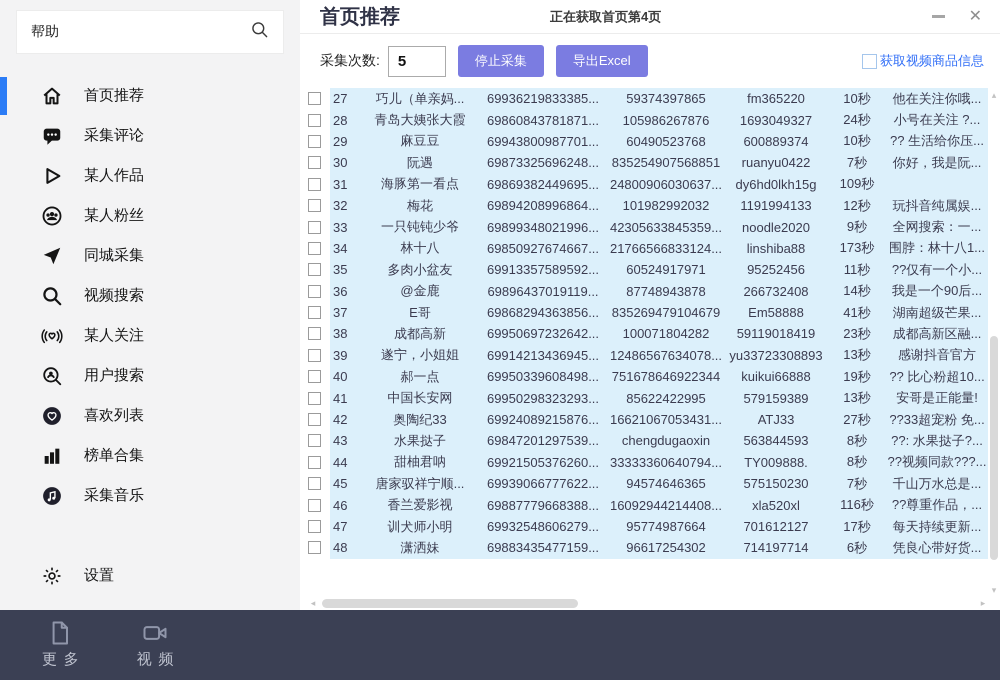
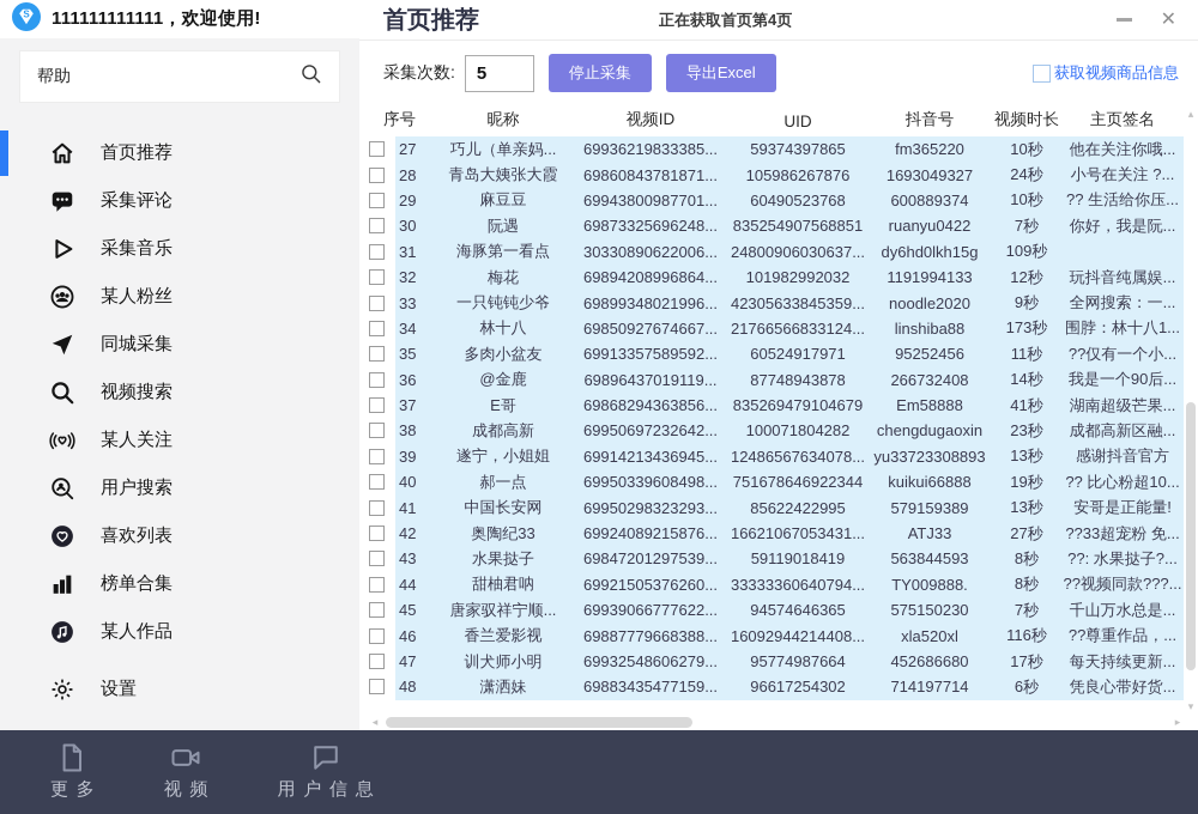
+ S
+ 111111111111，欢迎使用!
  帮助
  首页推荐
  采集评论
- 某人作品
+ 采集音乐
  某人粉丝
  同城采集
  视频搜索
  某人关注
  用户搜索
  喜欢列表
  榜单合集
- 采集音乐
+ 某人作品
  设置
  首页推荐
  正在获取首页第4页
  ✕
  采集次数:
  5
  停止采集
  导出Excel
  获取视频商品信息
+ 序号
+ 昵称
+ 视频ID
+ UID
+ 抖音号
+ 视频时长
+ 主页签名
  27
  巧儿（单亲妈...
  69936219833385...
  59374397865
  fm365220
  10秒
  他在关注你哦...
  28
  青岛大姨张大霞
  69860843781871...
  105986267876
  1693049327
  24秒
  小号在关注 ?...
  29
  麻豆豆
  69943800987701...
  60490523768
  600889374
  10秒
  ?? 生活给你压...
  30
  阮遇
  69873325696248...
  835254907568851
  ruanyu0422
  7秒
  你好，我是阮...
  31
  海豚第一看点
- 69869382449695...
+ 30330890622006...
  24800906030637...
  dy6hd0lkh15g
  109秒
  32
  梅花
  69894208996864...
  101982992032
  1191994133
  12秒
  玩抖音纯属娱...
  33
  一只钝钝少爷
  69899348021996...
  42305633845359...
  noodle2020
  9秒
  全网搜索：一...
  34
  林十八
  69850927674667...
  21766566833124...
  linshiba88
  173秒
  围脖：林十八1...
  35
  多肉小盆友
  69913357589592...
  60524917971
  95252456
  11秒
  ??仅有一个小...
  36
  @金鹿
  69896437019119...
  87748943878
  266732408
  14秒
  我是一个90后...
  37
  E哥
  69868294363856...
  835269479104679
  Em58888
  41秒
  湖南超级芒果...
  38
  成都高新
  69950697232642...
  100071804282
- 59119018419
+ chengdugaoxin
  23秒
  成都高新区融...
  39
  遂宁，小姐姐
  69914213436945...
  12486567634078...
  yu33723308893
  13秒
  感谢抖音官方
  40
  郝一点
  69950339608498...
  751678646922344
  kuikui66888
  19秒
  ?? 比心粉超10...
  41
  中国长安网
  69950298323293...
  85622422995
  579159389
  13秒
  安哥是正能量!
  42
  奥陶纪33
  69924089215876...
  16621067053431...
  ATJ33
  27秒
  ??33超宠粉 免...
  43
  水果挞子
  69847201297539...
- chengdugaoxin
+ 59119018419
  563844593
  8秒
  ??: 水果挞子?...
  44
  甜柚君呐
  69921505376260...
  33333360640794...
  TY009888.
  8秒
  ??视频同款???...
  45
  唐家驭祥宁顺...
  69939066777622...
  94574646365
  575150230
  7秒
  千山万水总是...
  46
  香兰爱影视
  69887779668388...
  16092944214408...
  xla520xl
  116秒
  ??尊重作品，...
  47
  训犬师小明
  69932548606279...
  95774987664
- 701612127
+ 452686680
  17秒
  每天持续更新...
  48
  潇洒妹
  69883435477159...
  96617254302
  714197714
  6秒
  凭良心带好货...
  ◂
  ▸
  ▴
  ▾
  更多
  视频
+ 用户信息
